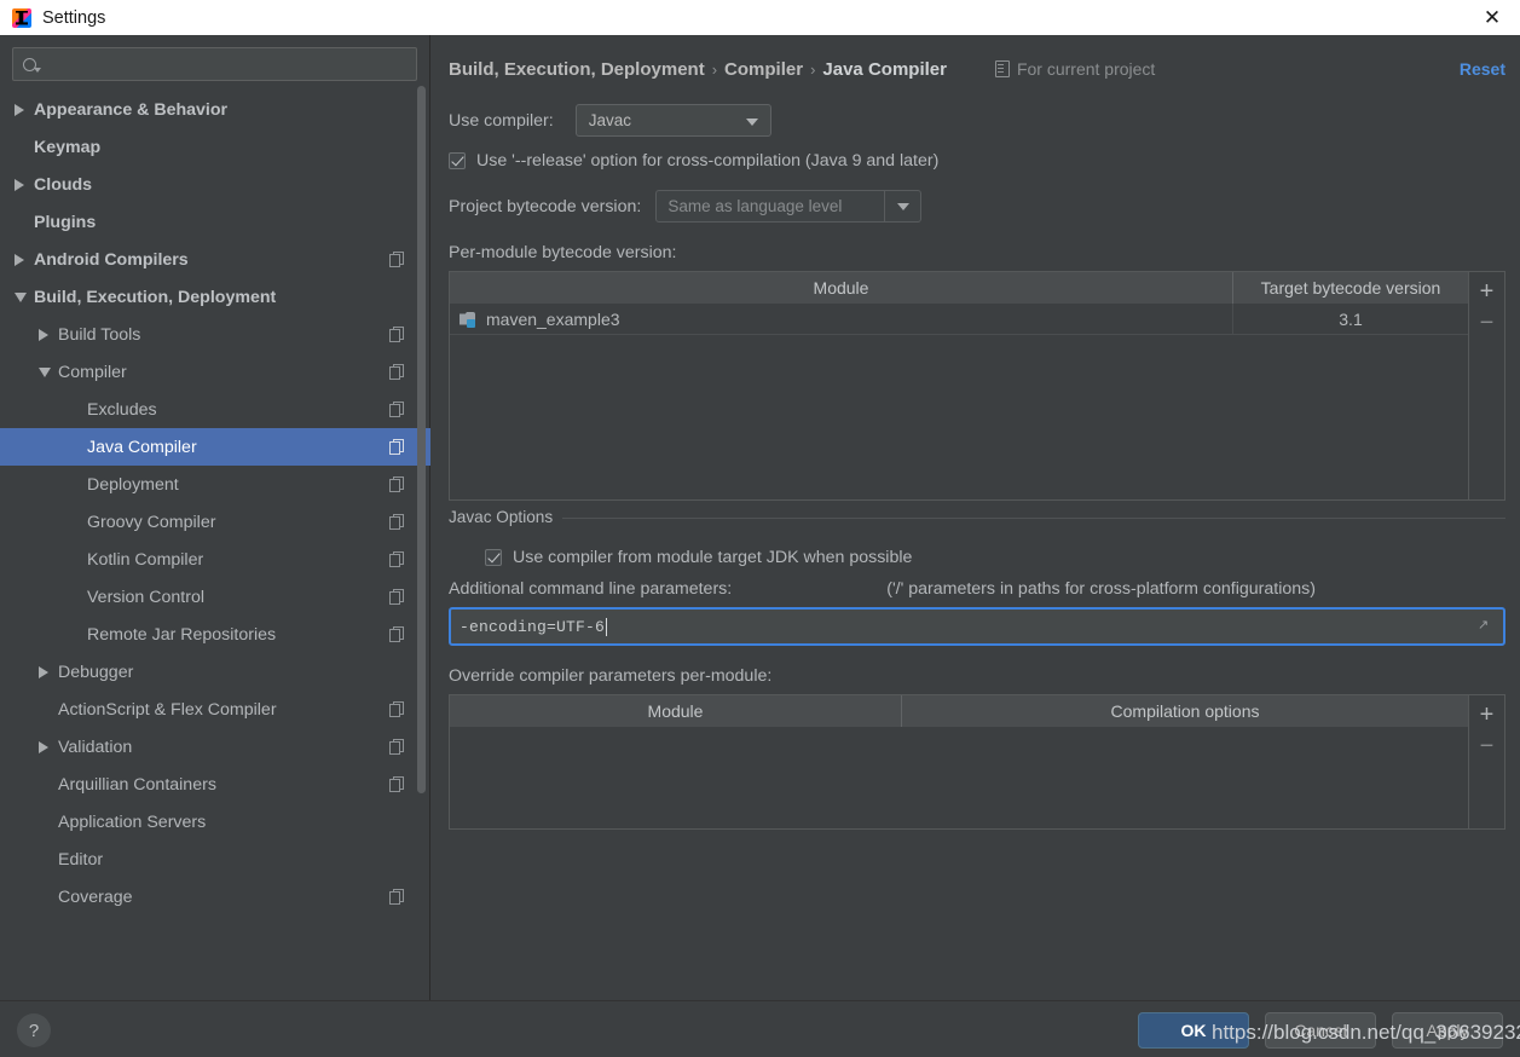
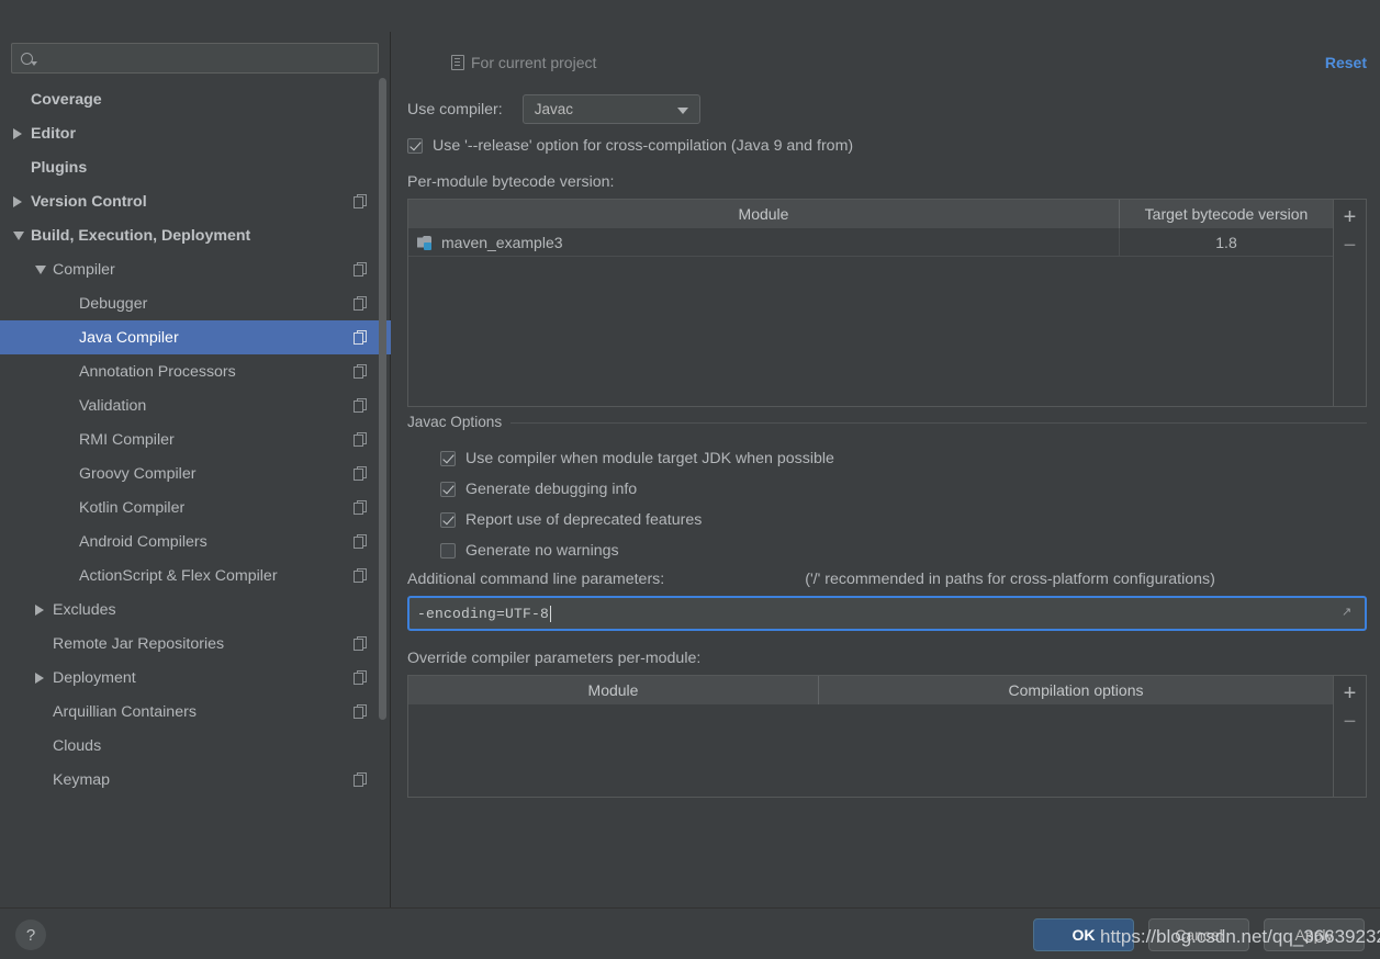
- Settings
- ✕
- Appearance & Behavior
- Keymap
+ Coverage
- Clouds
+ Editor
  Plugins
- Android Compilers
+ Version Control
  Build, Execution, Deployment
- Build Tools
  Compiler
- Excludes
+ Debugger
  Java Compiler
+ Annotation Processors
- Deployment
+ Validation
+ RMI Compiler
  Groovy Compiler
  Kotlin Compiler
- Version Control
+ Android Compilers
- Remote Jar Repositories
+ ActionScript & Flex Compiler
- Debugger
+ Excludes
- ActionScript & Flex Compiler
+ Remote Jar Repositories
- Validation
+ Deployment
  Arquillian Containers
- Application Servers
- Editor
+ Clouds
- Coverage
+ Keymap
- Build, Execution, Deployment › Compiler › Java Compiler
  For current project
  Reset
  Use compiler:
  Javac
- Use '--release' option for cross-compilation (Java 9 and later)
+ Use '--release' option for cross-compilation (Java 9 and from)
- Project bytecode version:
- Same as language level
  Per-module bytecode version:
  Module
  Target bytecode version
  maven_example3
- 3.1
+ 1.8
  +
  −
  Javac Options
- Use compiler from module target JDK when possible
+ Use compiler when module target JDK when possible
+ Generate debugging info
+ Report use of deprecated features
+ Generate no warnings
  Additional command line parameters:
- ('/' parameters in paths for cross-platform configurations)
+ ('/' recommended in paths for cross-platform configurations)
- -encoding=UTF-6
+ -encoding=UTF-8
  ↗
  Override compiler parameters per-module:
  Module
  Compilation options
  +
  −
  ?
  OK
  Cancel
  Apply
  https://blog.csdn.net/qq_3663923
